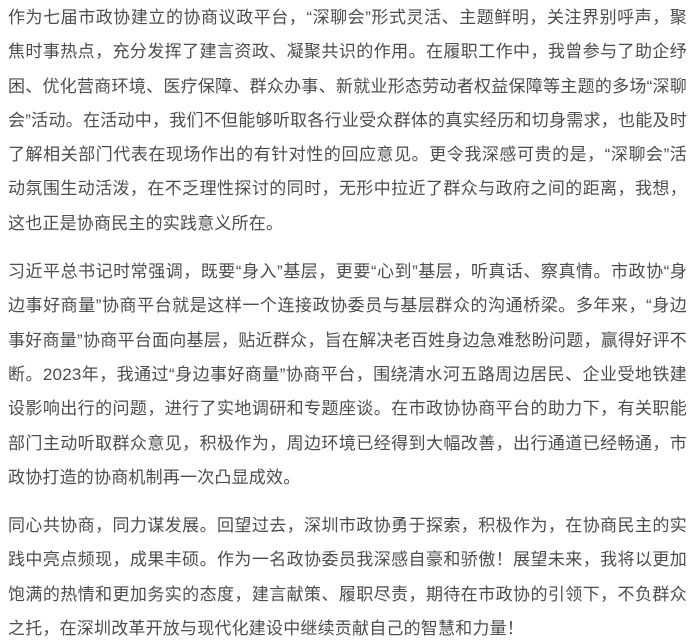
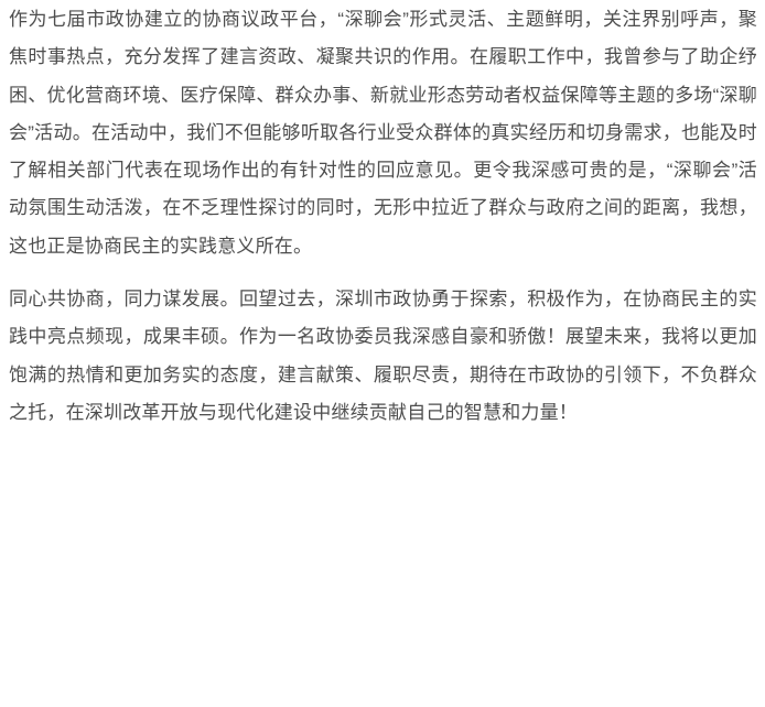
  作为七届市政协建立的协商议政平台，“深聊会”形式灵活、主题鲜明，关注界别呼声，聚焦时事热点，充分发挥了建言资政、凝聚共识的作用。在履职工作中，我曾参与了助企纾困、优化营商环境、医疗保障、群众办事、新就业形态劳动者权益保障等主题的多场“深聊会”活动。在活动中，我们不但能够听取各行业受众群体的真实经历和切身需求，也能及时了解相关部门代表在现场作出的有针对性的回应意见。更令我深感可贵的是，“深聊会”活动氛围生动活泼，在不乏理性探讨的同时，无形中拉近了群众与政府之间的距离，我想，这也正是协商民主的实践意义所在。
- 习近平总书记时常强调，既要“身入”基层，更要“心到”基层，听真话、察真情。市政协“身边事好商量”协商平台就是这样一个连接政协委员与基层群众的沟通桥梁。多年来，“身边事好商量”协商平台面向基层，贴近群众，旨在解决老百姓身边急难愁盼问题，赢得好评不断。2023年，我通过“身边事好商量”协商平台，围绕清水河五路周边居民、企业受地铁建设影响出行的问题，进行了实地调研和专题座谈。在市政协协商平台的助力下，有关职能部门主动听取群众意见，积极作为，周边环境已经得到大幅改善，出行通道已经畅通，市政协打造的协商机制再一次凸显成效。
  同心共协商，同力谋发展。回望过去，深圳市政协勇于探索，积极作为，在协商民主的实践中亮点频现，成果丰硕。作为一名政协委员我深感自豪和骄傲！展望未来，我将以更加饱满的热情和更加务实的态度，建言献策、履职尽责，期待在市政协的引领下，不负群众之托，在深圳改革开放与现代化建设中继续贡献自己的智慧和力量！
